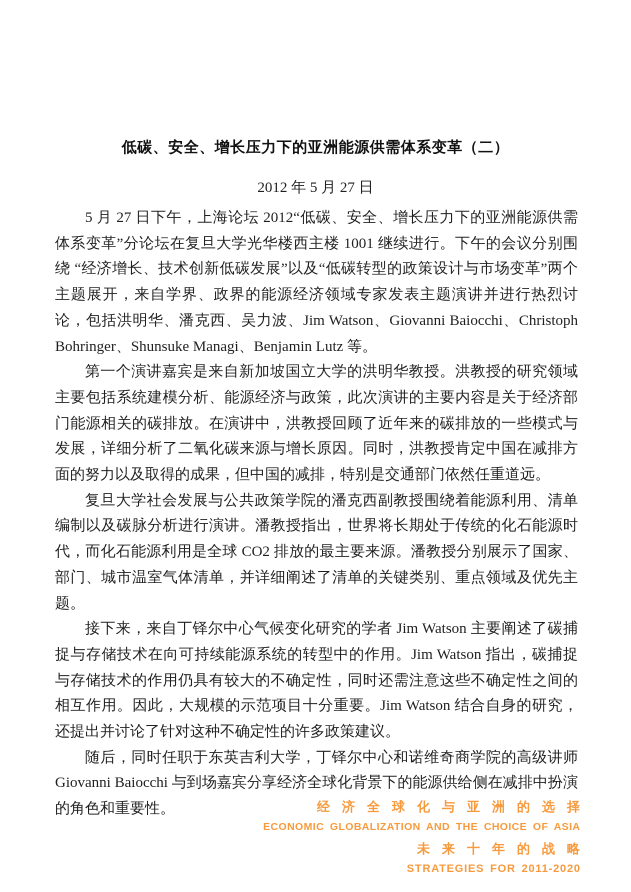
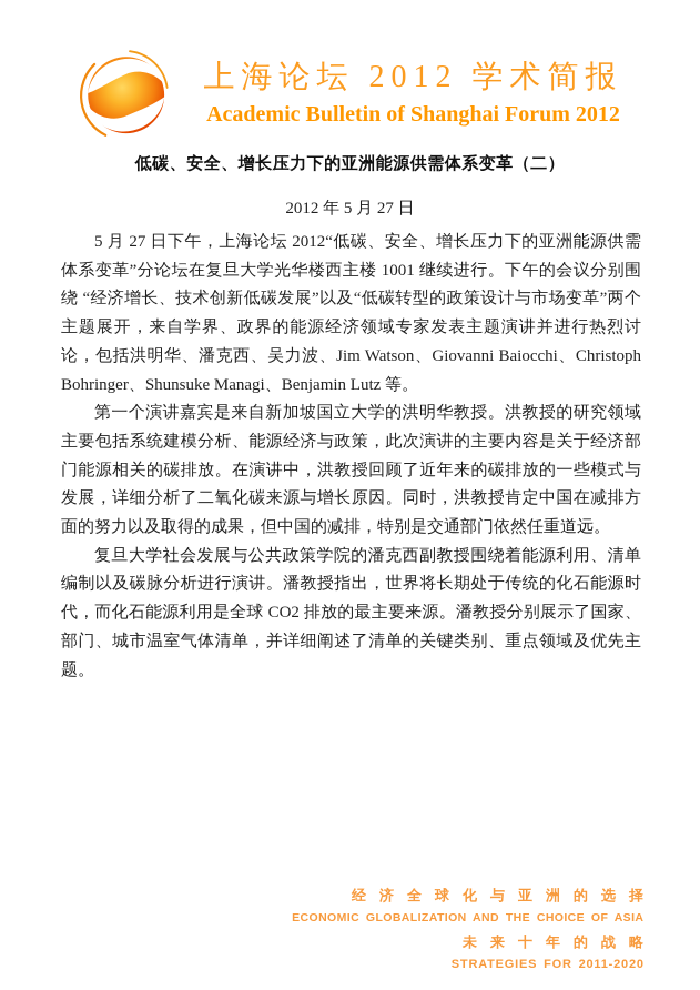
+ 上海论坛 2012 学术简报
+ Academic Bulletin of Shanghai Forum 2012
  低碳、安全、增长压力下的亚洲能源供需体系变革（二）
  2012 年 5 月 27 日
  5 月 27 日下午，上海论坛 2012“低碳、安全、增长压力下的亚洲能源供需体系变革”分论坛在复旦大学光华楼西主楼 1001 继续进行。下午的会议分别围绕 “经济增长、技术创新低碳发展”以及“低碳转型的政策设计与市场变革”两个主题展开，来自学界、政界的能源经济领域专家发表主题演讲并进行热烈讨论，包括洪明华、潘克西、吴力波、Jim Watson、Giovanni Baiocchi、Christoph Bohringer、Shunsuke Managi、Benjamin Lutz 等。
  第一个演讲嘉宾是来自新加坡国立大学的洪明华教授。洪教授的研究领域主要包括系统建模分析、能源经济与政策，此次演讲的主要内容是关于经济部门能源相关的碳排放。在演讲中，洪教授回顾了近年来的碳排放的一些模式与发展，详细分析了二氧化碳来源与增长原因。同时，洪教授肯定中国在减排方面的努力以及取得的成果，但中国的减排，特别是交通部门依然任重道远。
  复旦大学社会发展与公共政策学院的潘克西副教授围绕着能源利用、清单编制以及碳脉分析进行演讲。潘教授指出，世界将长期处于传统的化石能源时代，而化石能源利用是全球 CO2 排放的最主要来源。潘教授分别展示了国家、部门、城市温室气体清单，并详细阐述了清单的关键类别、重点领域及优先主题。
- 接下来，来自丁铎尔中心气候变化研究的学者 Jim Watson 主要阐述了碳捕捉与存储技术在向可持续能源系统的转型中的作用。Jim Watson 指出，碳捕捉与存储技术的作用仍具有较大的不确定性，同时还需注意这些不确定性之间的相互作用。因此，大规模的示范项目十分重要。Jim Watson 结合自身的研究，还提出并讨论了针对这种不确定性的许多政策建议。
- 随后，同时任职于东英吉利大学，丁铎尔中心和诺维奇商学院的高级讲师 Giovanni Baiocchi 与到场嘉宾分享经济全球化背景下的能源供给侧在减排中扮演的角色和重要性。
  经济全球化与亚洲的选择
  ECONOMIC GLOBALIZATION AND THE CHOICE OF ASIA
  未来十年的战略
  STRATEGIES FOR 2011-2020
